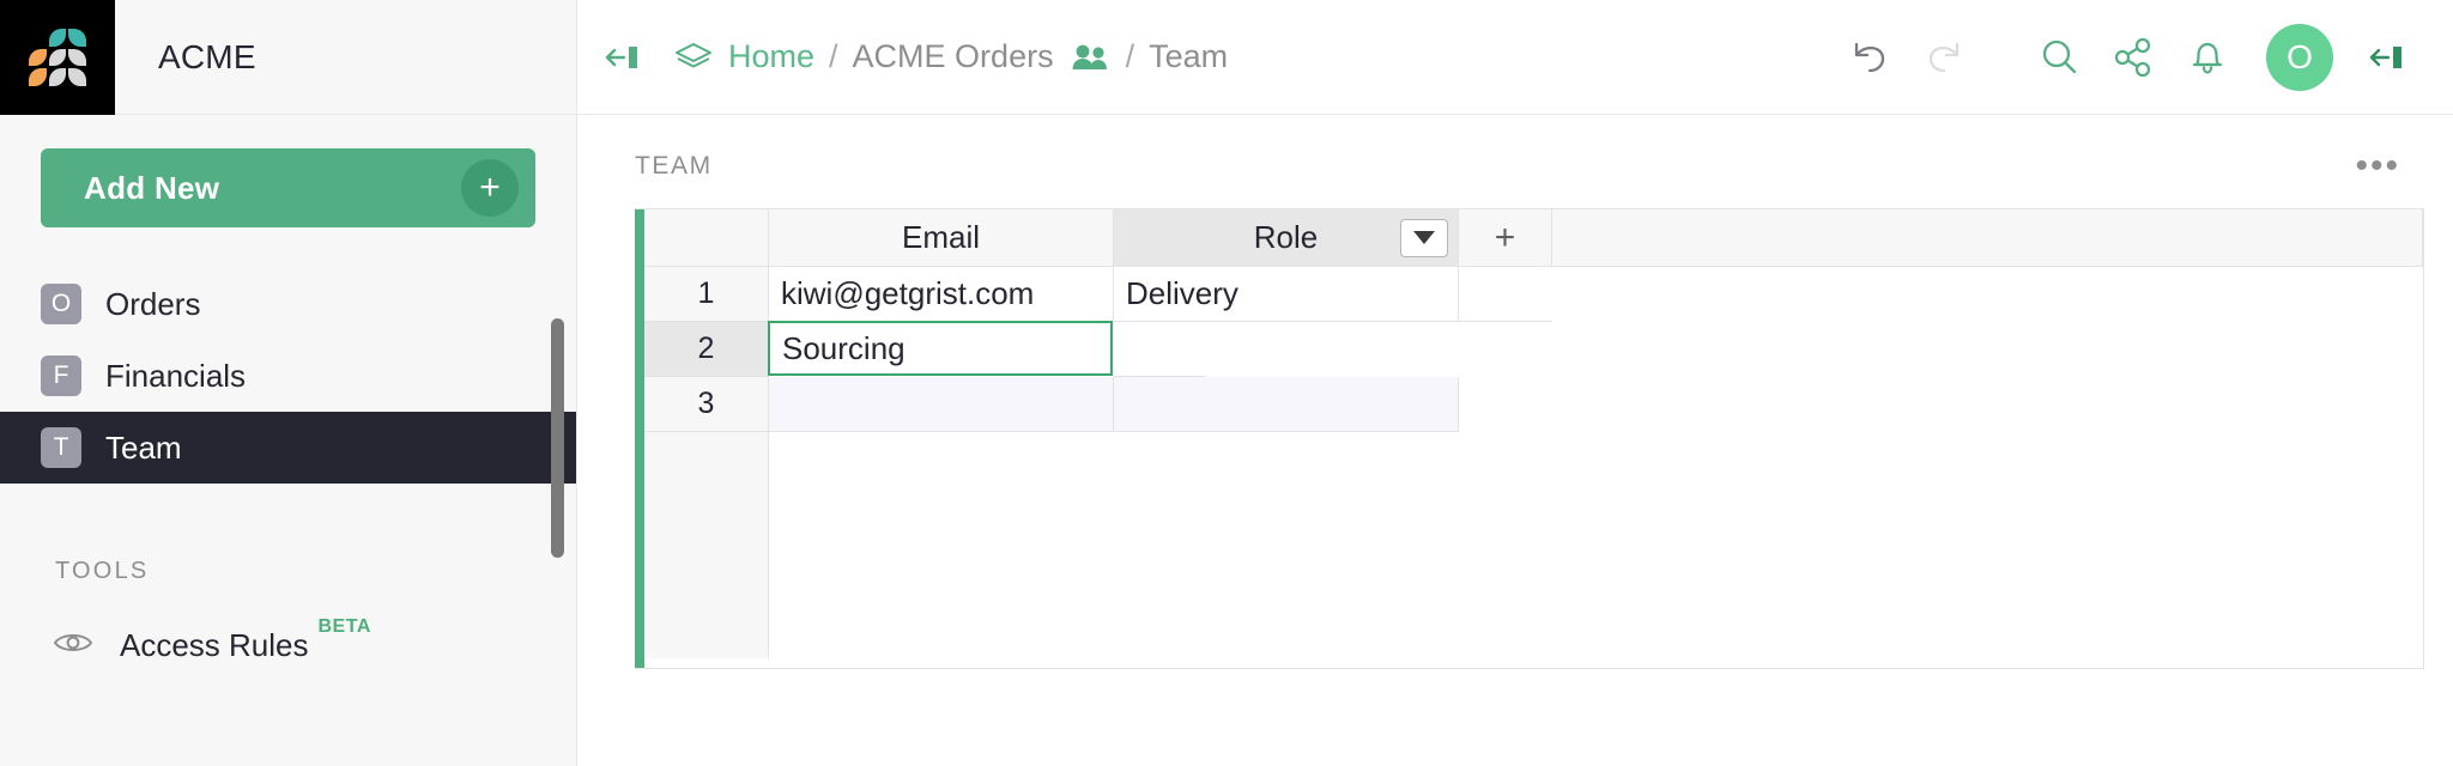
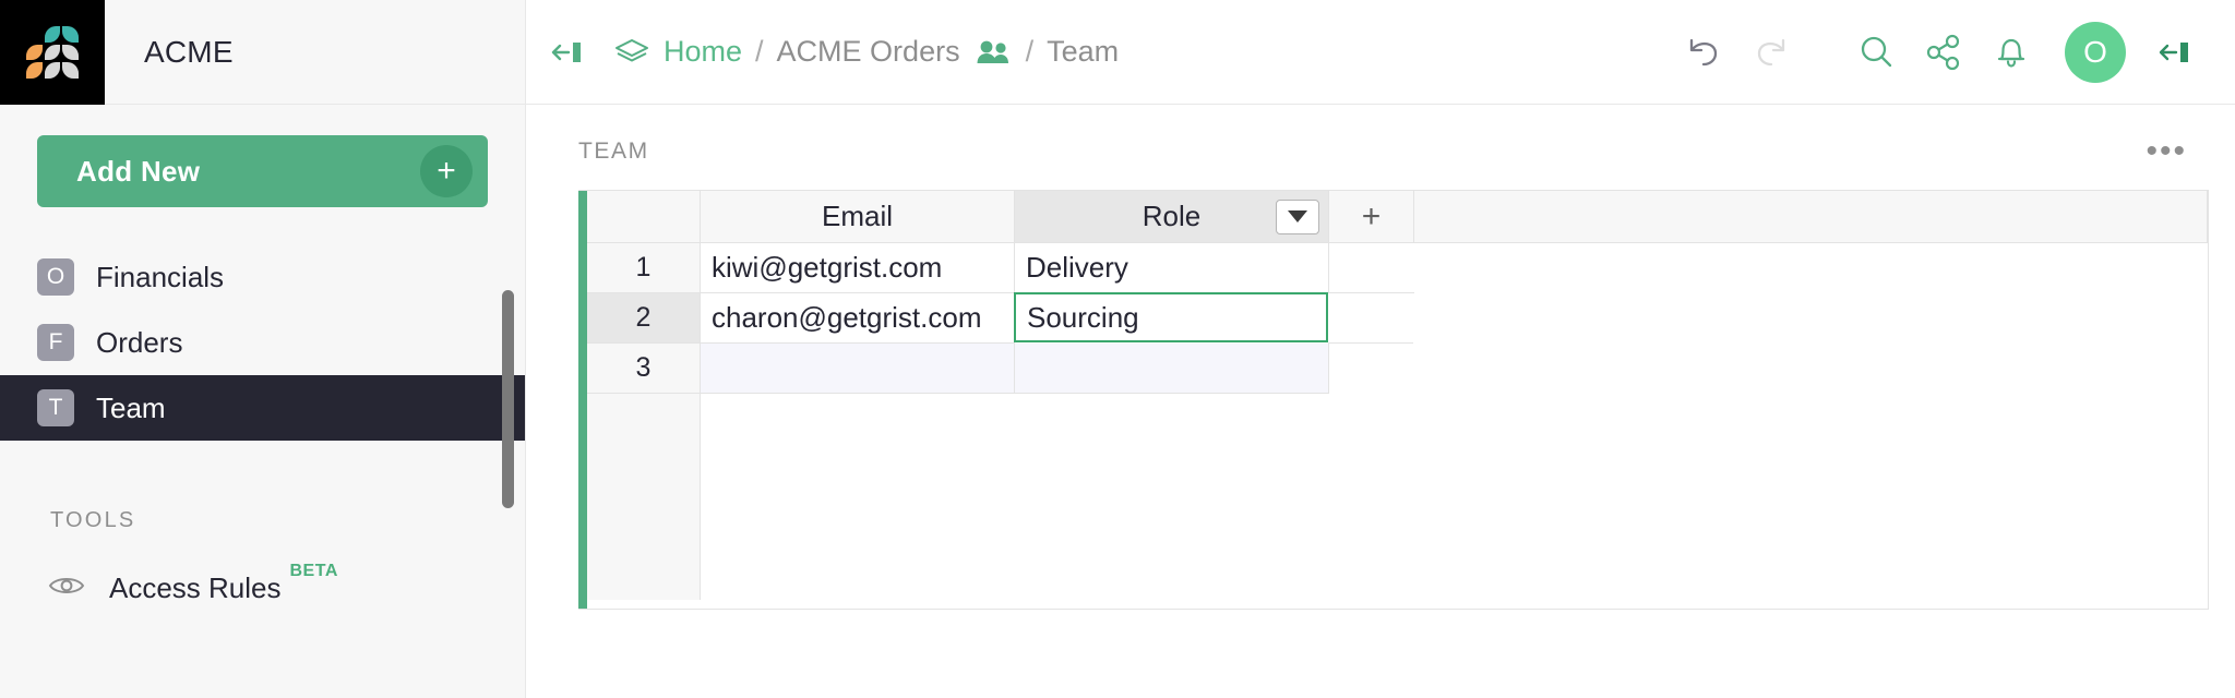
  ACME
  Home
  /
  ACME Orders
  /
  Team
  O
  Add New
  +
  O
- Orders
+ Financials
  F
- Financials
+ Orders
  T
  Team
  TOOLS
  Access Rules
  BETA
  TEAM
  •••
  Email
  Role
  +
  1
  kiwi@getgrist.com
  Delivery
  2
+ charon@getgrist.com
  Sourcing
  3
